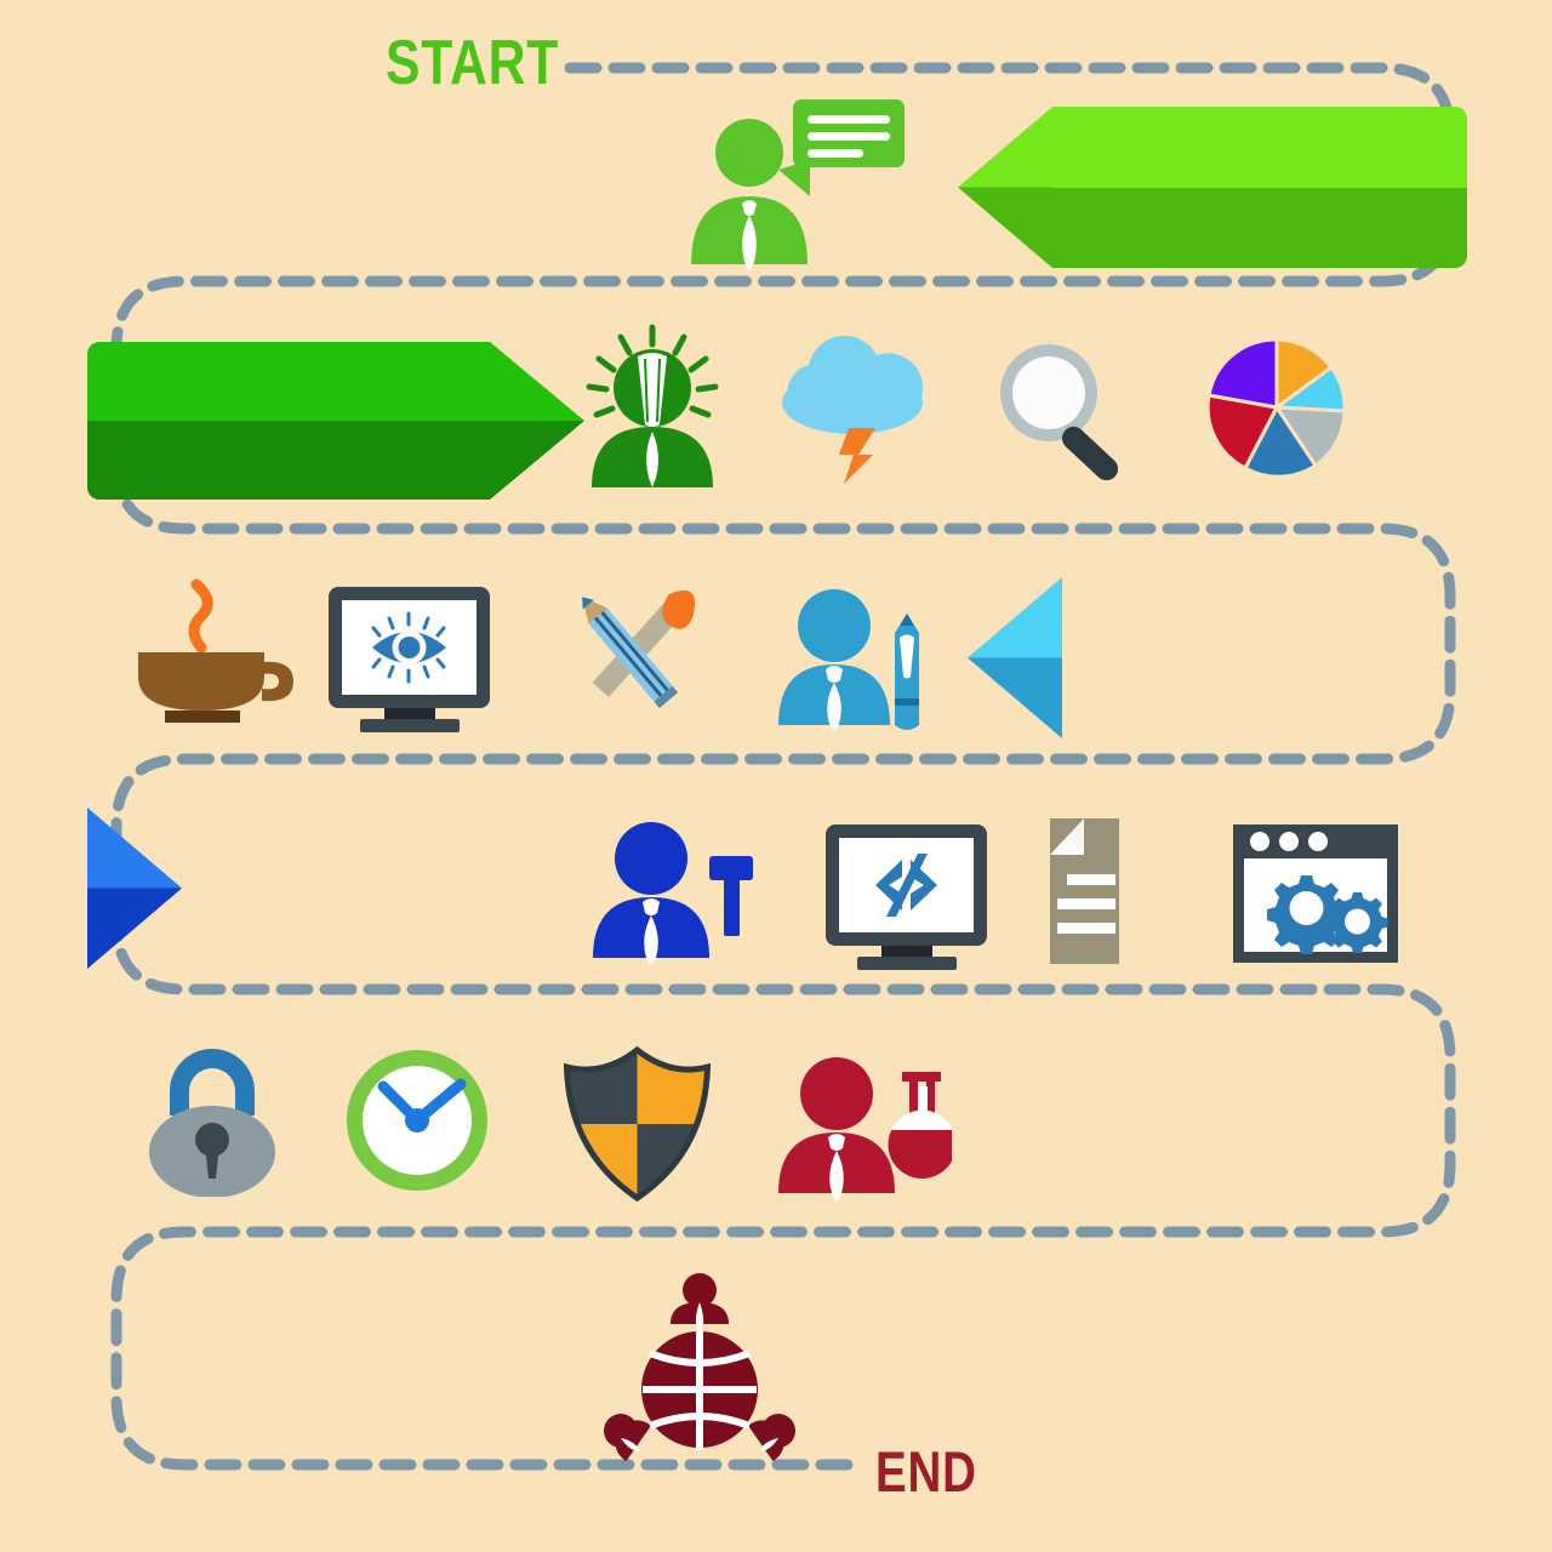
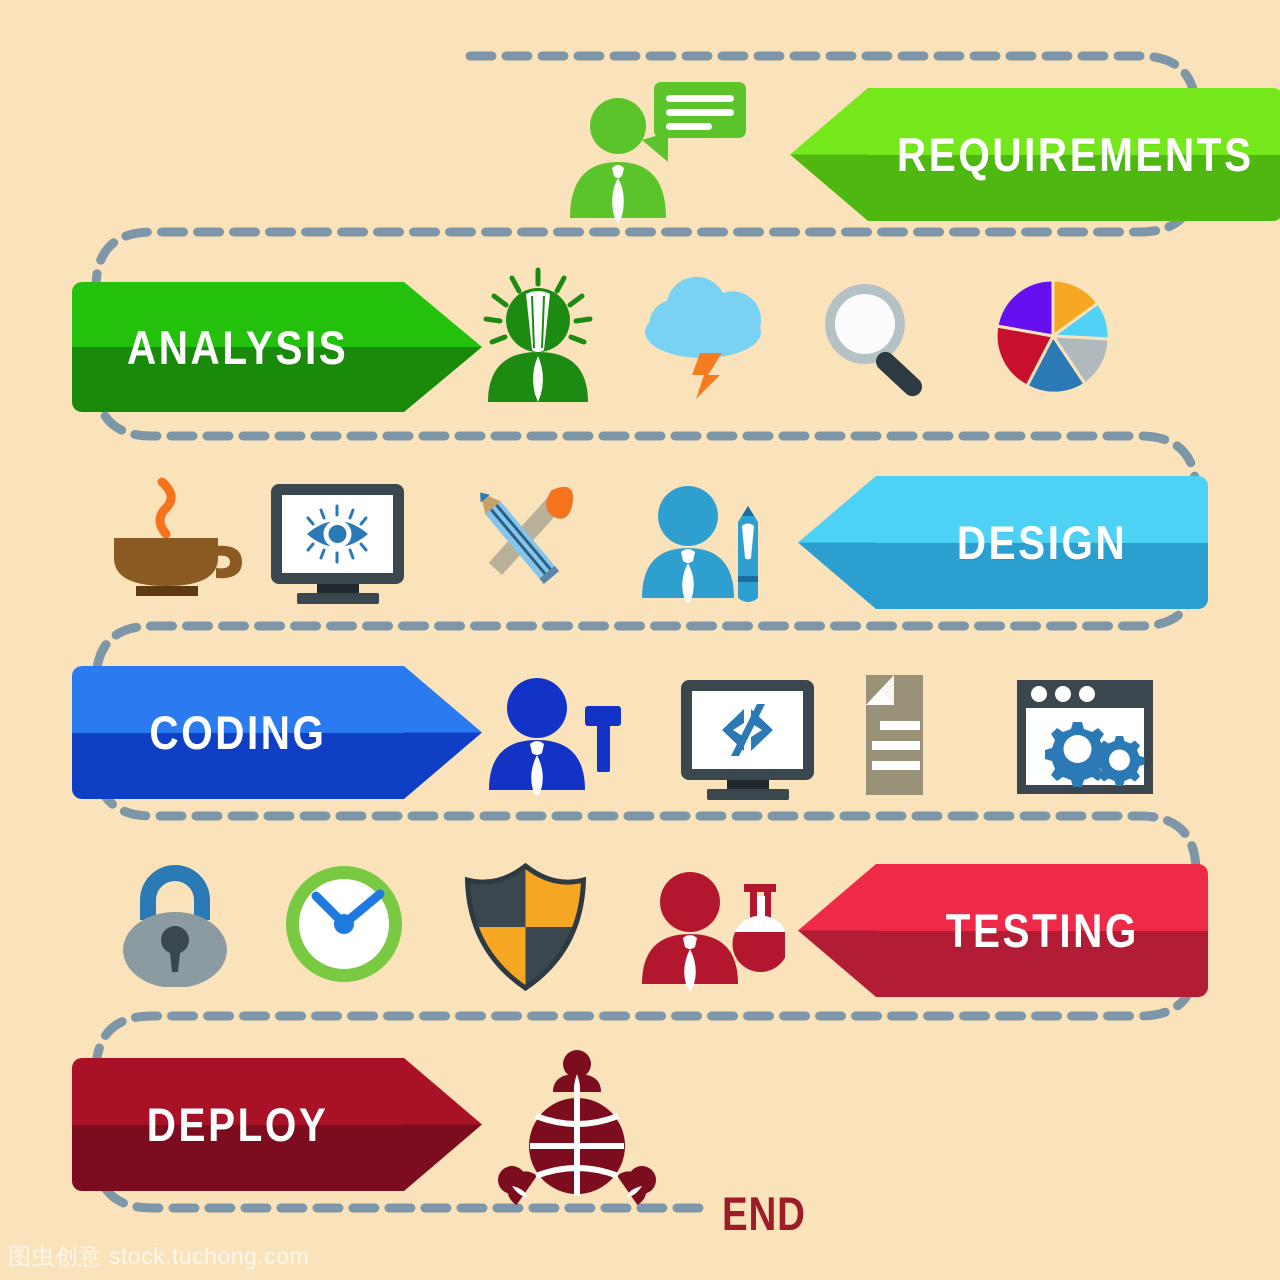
- START
  END
+ REQUIREMENTS
+ ANALYSIS
+ DESIGN
+ CODING
+ TESTING
+ DEPLOY
+ 图虫创意 stock.tuchong.com
